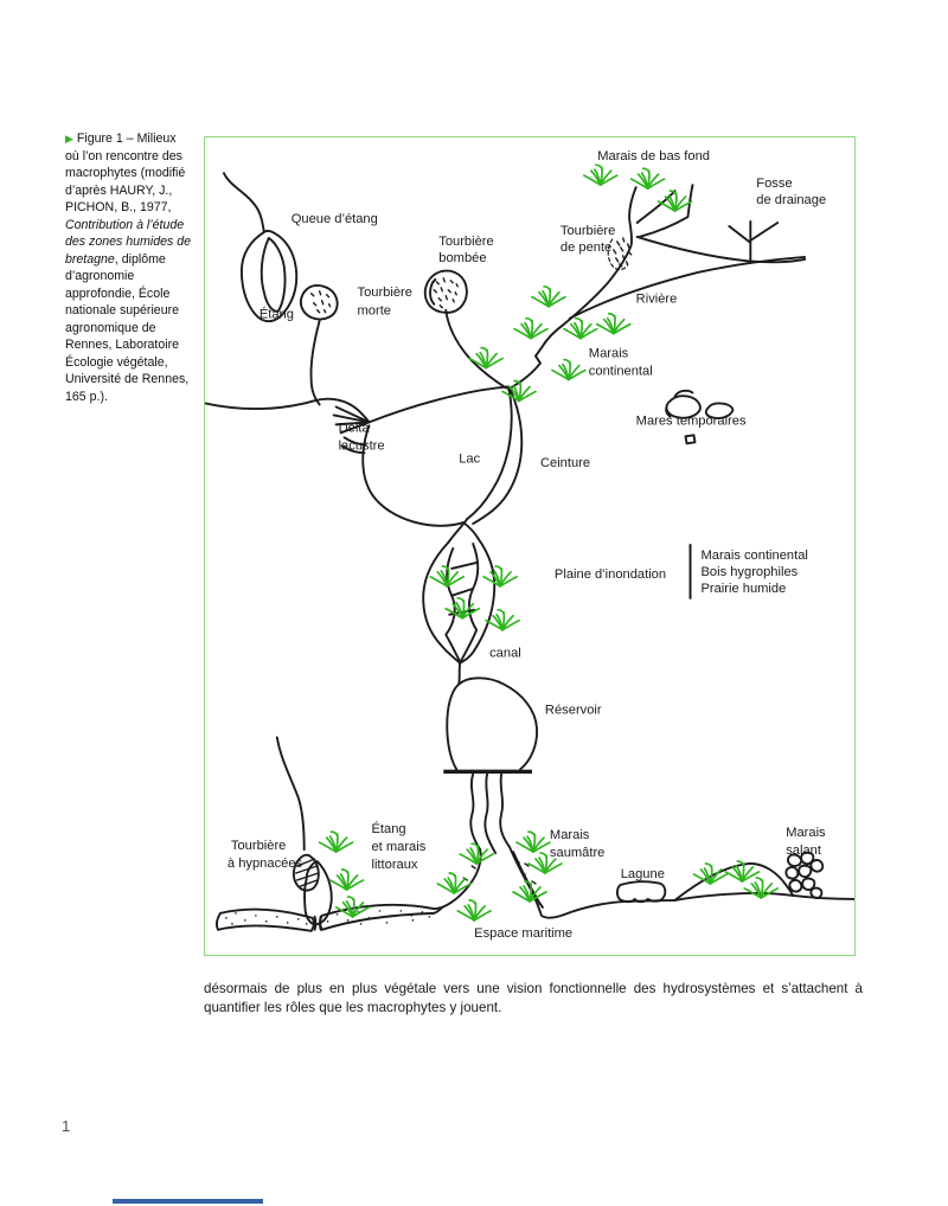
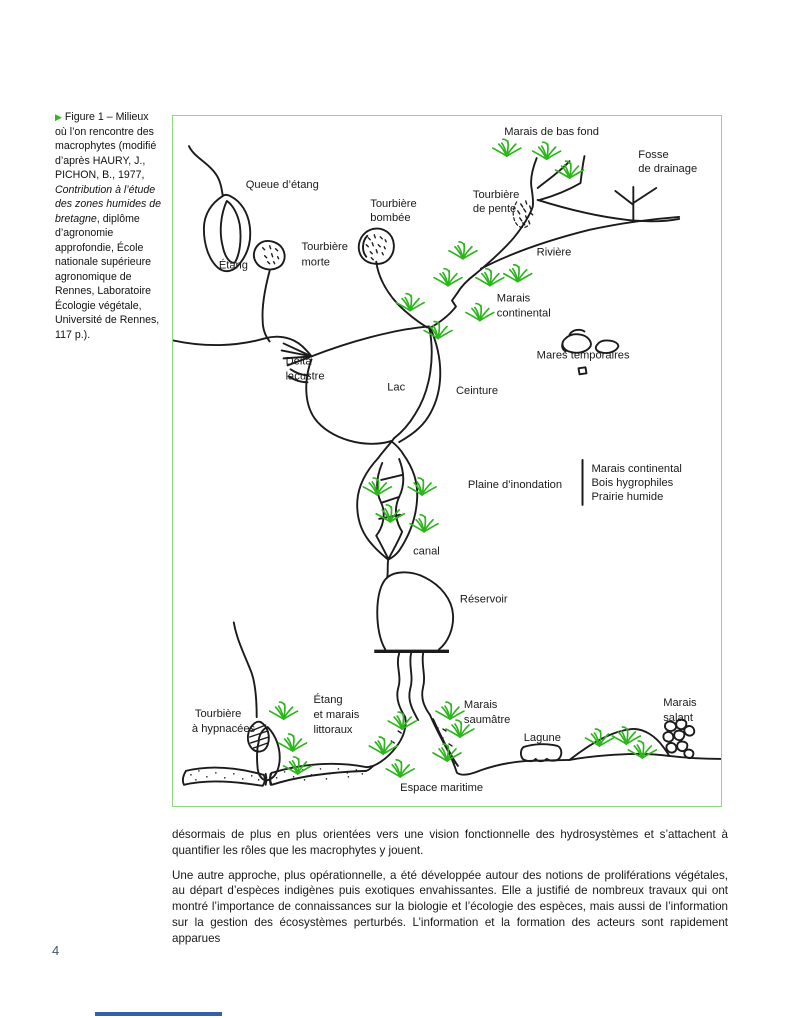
- ▶ Figure 1 – Milieux où l’on rencontre des macrophytes (modifié d’après HAURY, J., PICHON, B., 1977, Contribution à l’étude des zones humides de bretagne, diplôme d’agronomie approfondie, École nationale supérieure agronomique de Rennes, Laboratoire Écologie végétale, Université de Rennes, 165 p.).
+ ▶ Figure 1 – Milieux où l’on rencontre des macrophytes (modifié d’après HAURY, J., PICHON, B., 1977, Contribution à l’étude des zones humides de bretagne, diplôme d’agronomie approfondie, École nationale supérieure agronomique de Rennes, Laboratoire Écologie végétale, Université de Rennes, 117 p.).
  Marais de bas fond
  Fosse
  de drainage
  Queue d’étang
  Tourbière
  bombée
  Tourbière
  de pente
  Rivière
  Étang
  Tourbière
  morte
  Marais
  continental
  Mares temporaires
  Delta
  lacustre
  Lac
  Ceinture
  Plaine d’inondation
  Marais continental
  Bois hygrophiles
  Prairie humide
  canal
  Réservoir
  Tourbière
  à hypnacées
  Étang
  et marais
  littoraux
  Marais
  saumâtre
  Lagune
  Marais
  salant
  Espace maritime
- désormais de plus en plus végétale vers une vision fonctionnelle des hydrosystèmes et s’attachent à quantifier les rôles que les macrophytes y jouent.
+ désormais de plus en plus orientées vers une vision fonctionnelle des hydrosystèmes et s’attachent à quantifier les rôles que les macrophytes y jouent.
+ Une autre approche, plus opérationnelle, a été développée autour des notions de proliférations végétales, au départ d’espèces indigènes puis exotiques envahissantes. Elle a justifié de nombreux travaux qui ont montré l’importance de connaissances sur la biologie et l’écologie des espèces, mais aussi de l’information sur la gestion des écosystèmes perturbés. L’information et la formation des acteurs sont rapidement apparues
- 1
+ 4
